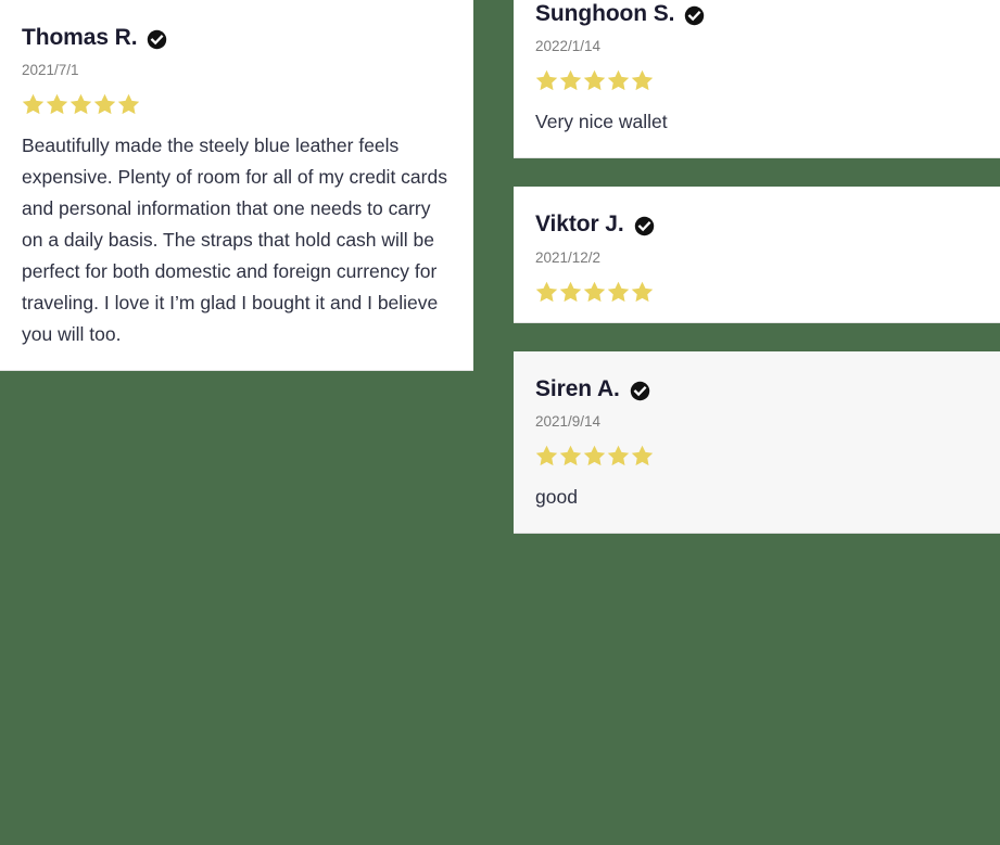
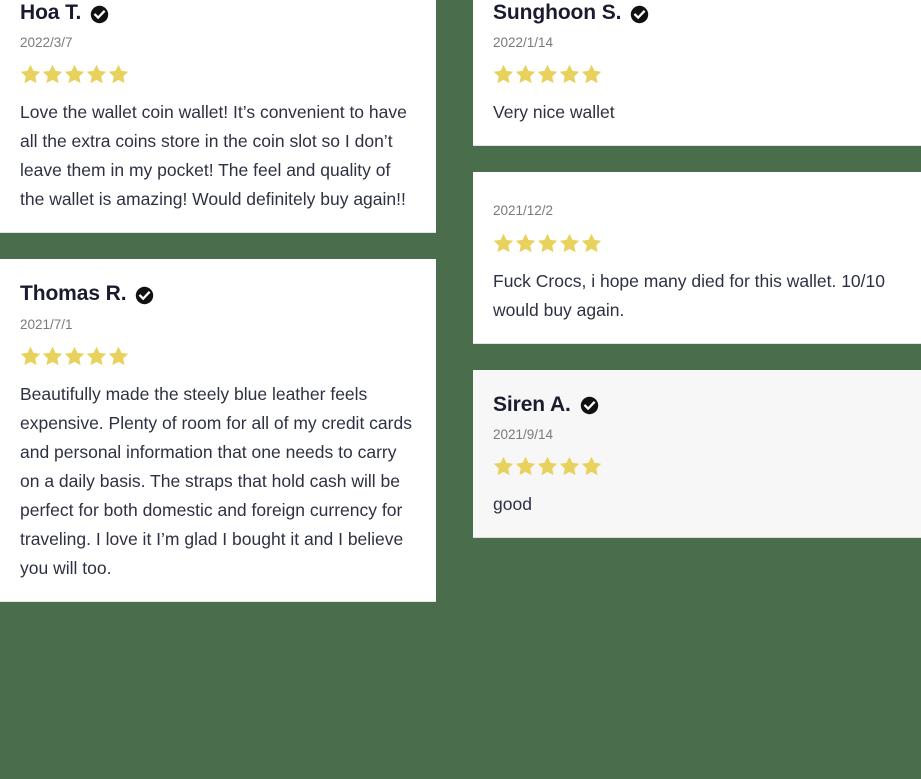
+ Hoa T.
+ 2022/3/7
+ Love the wallet coin wallet! It’s convenient to have all the extra coins store in the coin slot so I don’t leave them in my pocket! The feel and quality of the wallet is amazing! Would definitely buy again!!
  Thomas R.
  2021/7/1
  Beautifully made the steely blue leather feels expensive. Plenty of room for all of my credit cards and personal information that one needs to carry on a daily basis. The straps that hold cash will be perfect for both domestic and foreign currency for traveling. I love it I’m glad I bought it and I believe you will too.
  Sunghoon S.
  2022/1/14
  Very nice wallet
- Viktor J.
  2021/12/2
+ Fuck Crocs, i hope many died for this wallet. 10/10 would buy again.
  Siren A.
  2021/9/14
  good
